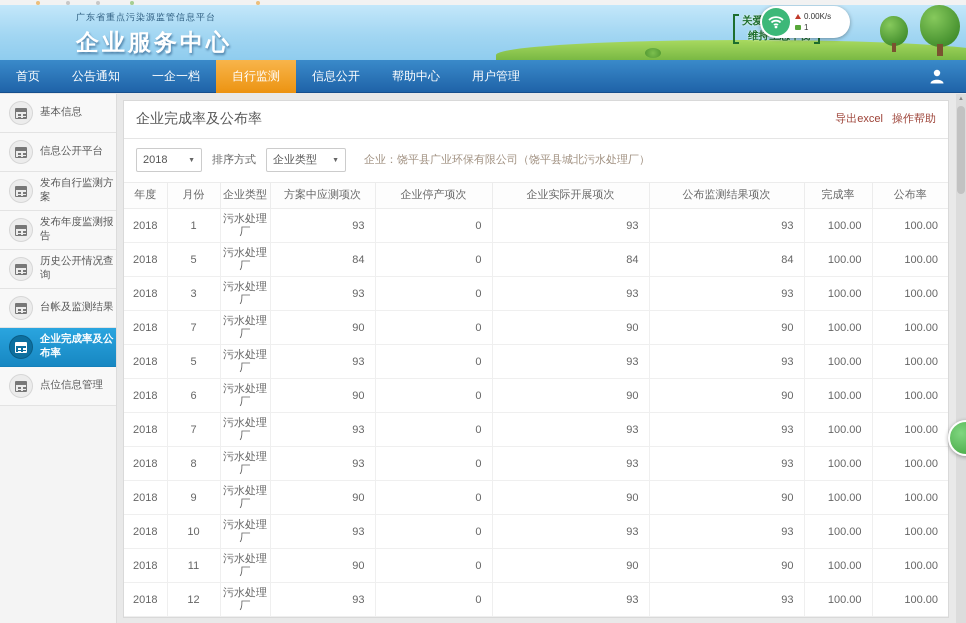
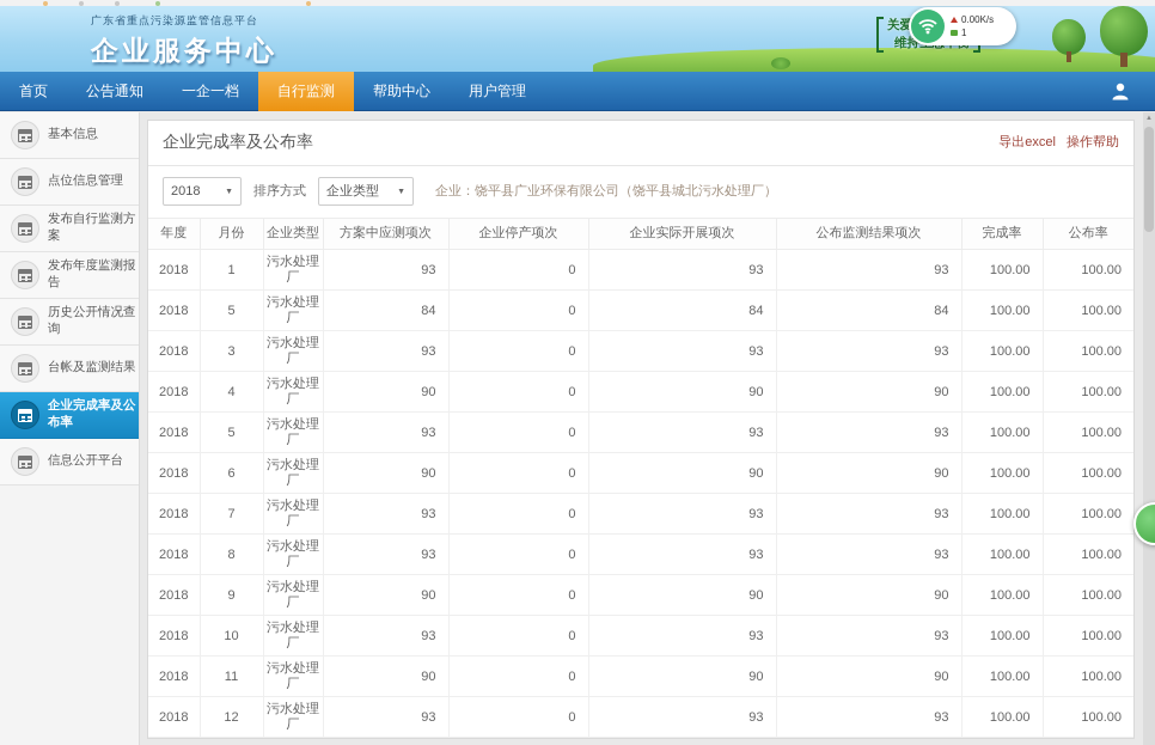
  广东省重点污染源监管信息平台
  企业服务中心
  0.00K/s
  1
  首页
  公告通知
  一企一档
  自行监测
- 信息公开
  帮助中心
  用户管理
  基本信息
- 信息公开平台
+ 点位信息管理
  发布自行监测方案
  发布年度监测报告
  历史公开情况查询
  台帐及监测结果
  企业完成率及公布率
- 点位信息管理
+ 信息公开平台
  企业完成率及公布率
  导出excel 操作帮助
  2018
  排序方式
  企业类型
  企业：饶平县广业环保有限公司（饶平县城北污水处理厂）
  年度	月份	企业类型	方案中应测项次	企业停产项次	企业实际开展项次	公布监测结果项次	完成率	公布率
  2018	1	污水处理厂	93	0	93	93	100.00	100.00
  2018	5	污水处理厂	84	0	84	84	100.00	100.00
  2018	3	污水处理厂	93	0	93	93	100.00	100.00
- 2018	7	污水处理厂	90	0	90	90	100.00	100.00
+ 2018	4	污水处理厂	90	0	90	90	100.00	100.00
  2018	5	污水处理厂	93	0	93	93	100.00	100.00
  2018	6	污水处理厂	90	0	90	90	100.00	100.00
  2018	7	污水处理厂	93	0	93	93	100.00	100.00
  2018	8	污水处理厂	93	0	93	93	100.00	100.00
  2018	9	污水处理厂	90	0	90	90	100.00	100.00
  2018	10	污水处理厂	93	0	93	93	100.00	100.00
  2018	11	污水处理厂	90	0	90	90	100.00	100.00
  2018	12	污水处理厂	93	0	93	93	100.00	100.00
